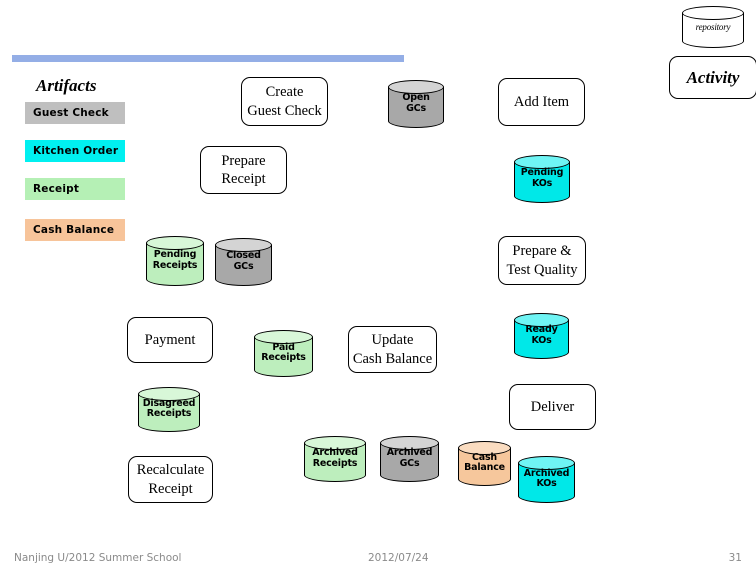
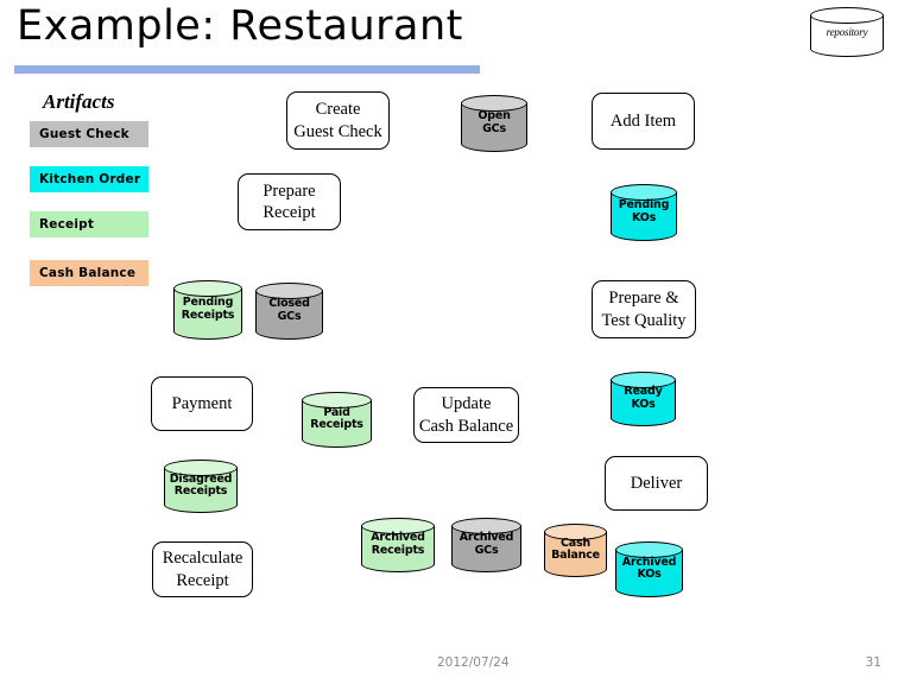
+ Example: Restaurant
  Artifacts
  Guest Check
  Kitchen Order
  Receipt
  Cash Balance
  repository
- Activity
  Create
  Guest Check
  Add Item
  Prepare
  Receipt
  Prepare &
  Test Quality
  Payment
  Update
  Cash Balance
  Deliver
  Recalculate
  Receipt
  Open
  GCs
  Pending
  KOs
  Pending
  Receipts
  Closed
  GCs
  Ready
  KOs
  Paid
  Receipts
  Disagreed
  Receipts
  Archived
  Receipts
  Archived
  GCs
  Cash
  Balance
  Archived
  KOs
- Nanjing U/2012 Summer School
  2012/07/24
  31
